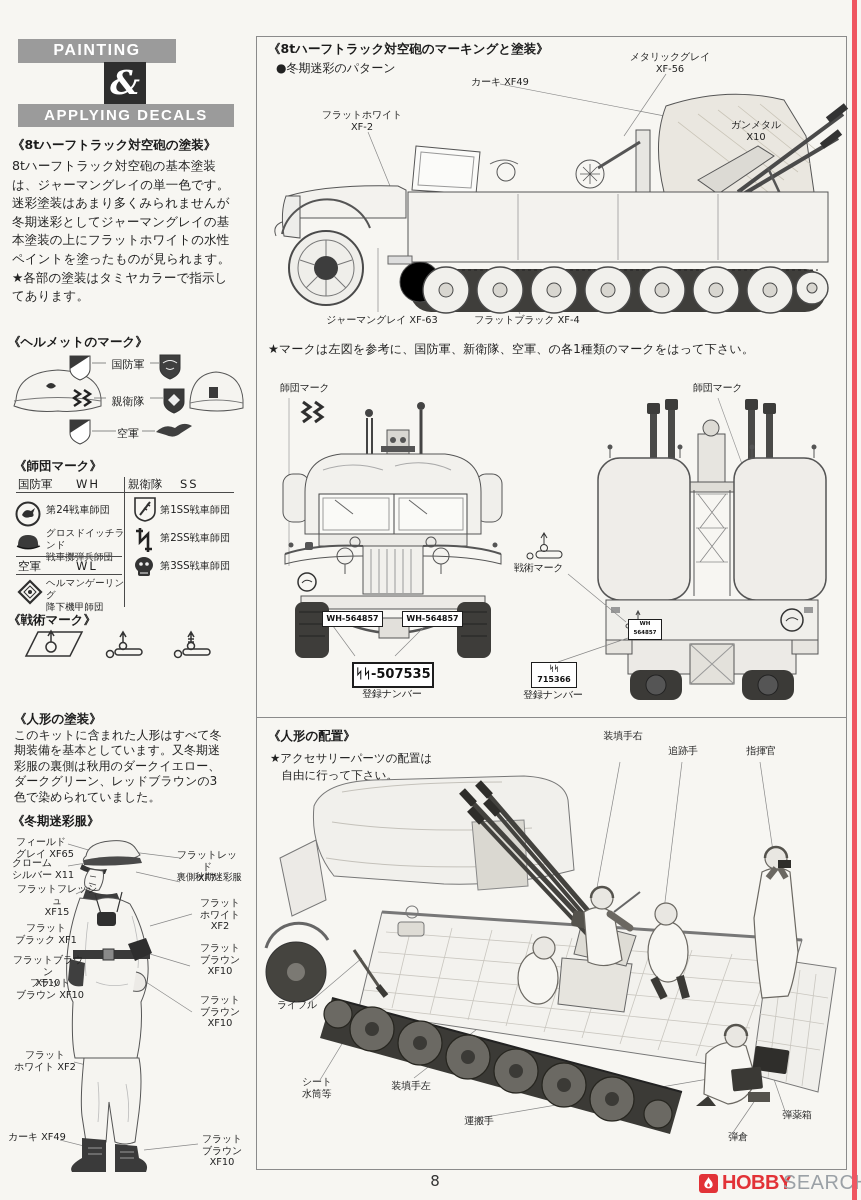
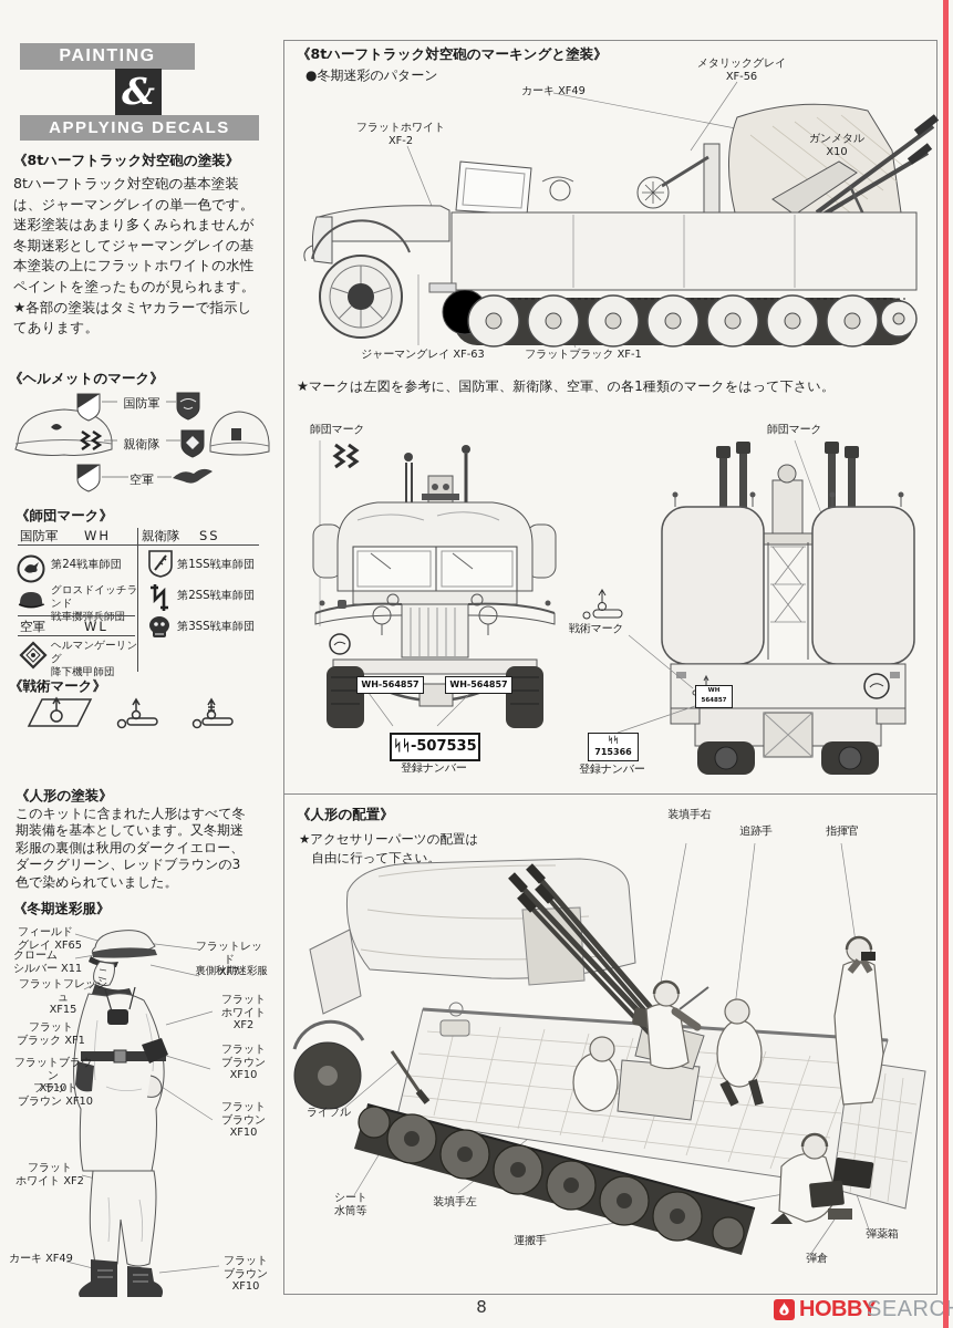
  PAINTING
  &
  APPLYING DECALS
  《8tハーフトラック対空砲の塗装》
  8tハーフトラック対空砲の基本塗装
  は、ジャーマングレイの単一色です。
  迷彩塗装はあまり多くみられませんが
  冬期迷彩としてジャーマングレイの基
  本塗装の上にフラットホワイトの水性
  ペイントを塗ったものが見られます。
  ★各部の塗装はタミヤカラーで指示し
  てあります。
  《ヘルメットのマーク》
  国防軍
  親衛隊
  空軍
  《師団マーク》
  国防軍
  WH
  親衛隊
  SS
  第24戦車師団
  グロスドイッチランド
  戦車擲弾兵師団
  空軍
  WL
  ヘルマンゲーリング
  降下機甲師団
  第1SS戦車師団
  第2SS戦車師団
  第3SS戦車師団
  《戦術マーク》
  《人形の塗装》
  このキットに含まれた人形はすべて冬
  期装備を基本としています。又冬期迷
  彩服の裏側は秋用のダークイエロー、
  ダークグリーン、レッドブラウンの3
  色で染められていました。
  《冬期迷彩服》
  フィールド
  グレイ XF65
  クローム
  シルバー X11
  フラットフレッシュ
  XF15
  フラット
  ブラック XF1
  フラットブラウン
  XF10
  フラット
  ブラウン XF10
  フラット
  ホワイト XF2
  カーキ XF49
  フラットレッド
  XF7
  裏側秋期迷彩服
  フラット
  ホワイト
  XF2
  フラット
  ブラウン
  XF10
  フラット
  ブラウン
  XF10
  フラット
  ブラウン
  XF10
  《8tハーフトラック対空砲のマーキングと塗装》
  ●冬期迷彩のパターン
  カーキ XF49
  フラットホワイト
  XF-2
  メタリックグレイ
  XF-56
  ガンメタル
  X10
  ジャーマングレイ XF-63
- フラットブラック XF-4
+ フラットブラック XF-1
  ★マークは左図を参考に、国防軍、新衛隊、空軍、の各1種類のマークをはって下さい。
  師団マーク
  WH-564857
  WH-564857
  ᛋᛋ-507535
  登録ナンバー
  師団マーク
  戦術マーク
  ᛋᛋ
  715366
  登録ナンバー
  《人形の配置》
  ★アクセサリーパーツの配置は
  自由に行って下さい。
  装填手右
  追跡手
  指揮官
  ライフル
  シート
  水筒等
  装填手左
  運搬手
  弾倉
  弾薬箱
  8
  HOBBY
  SEARC
